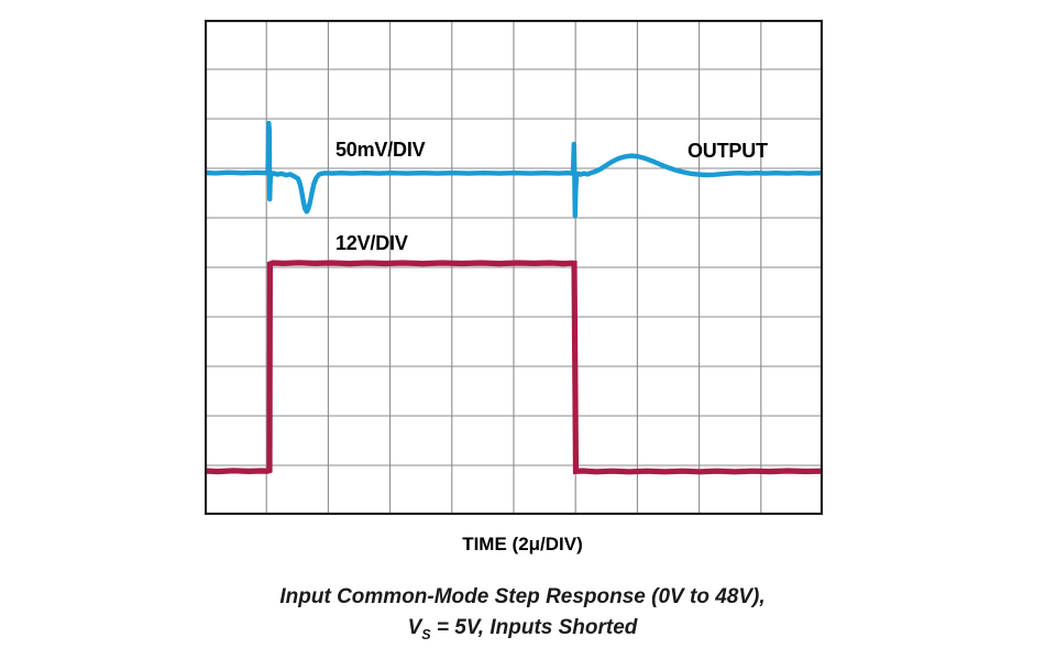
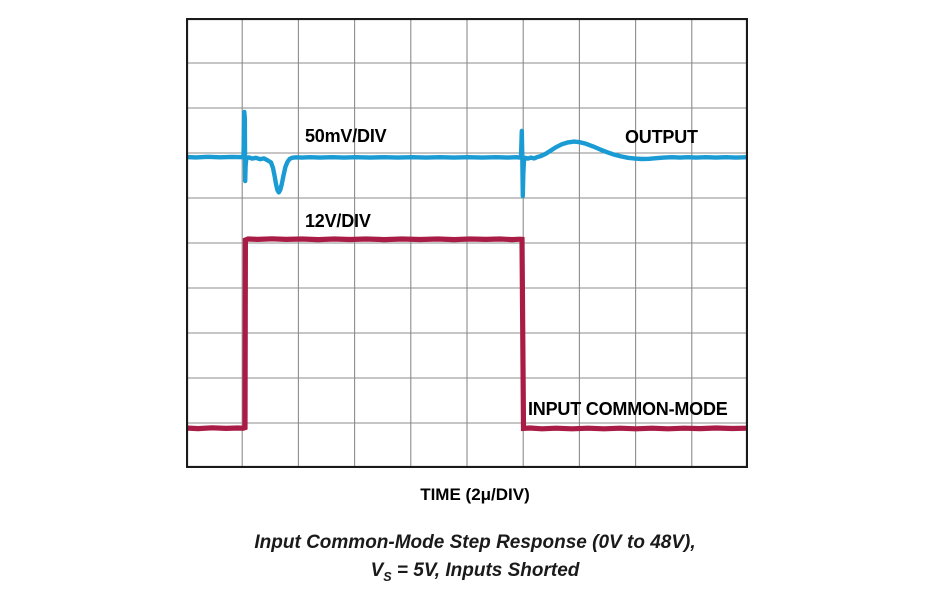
  50mV/DIV
  12V/DIV
  OUTPUT
+ INPUT COMMON-MODE
  TIME (2μ/DIV)
  Input Common-Mode Step Response (0V to 48V),
  VS = 5V, Inputs Shorted
